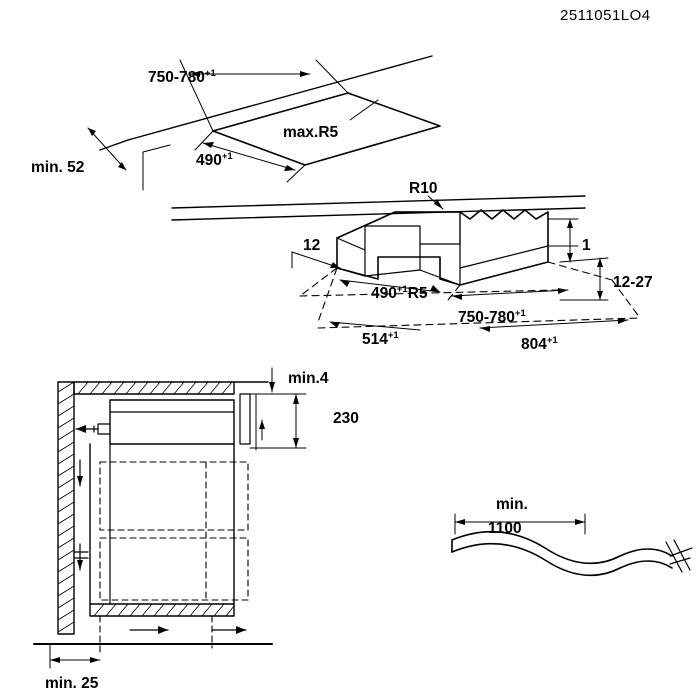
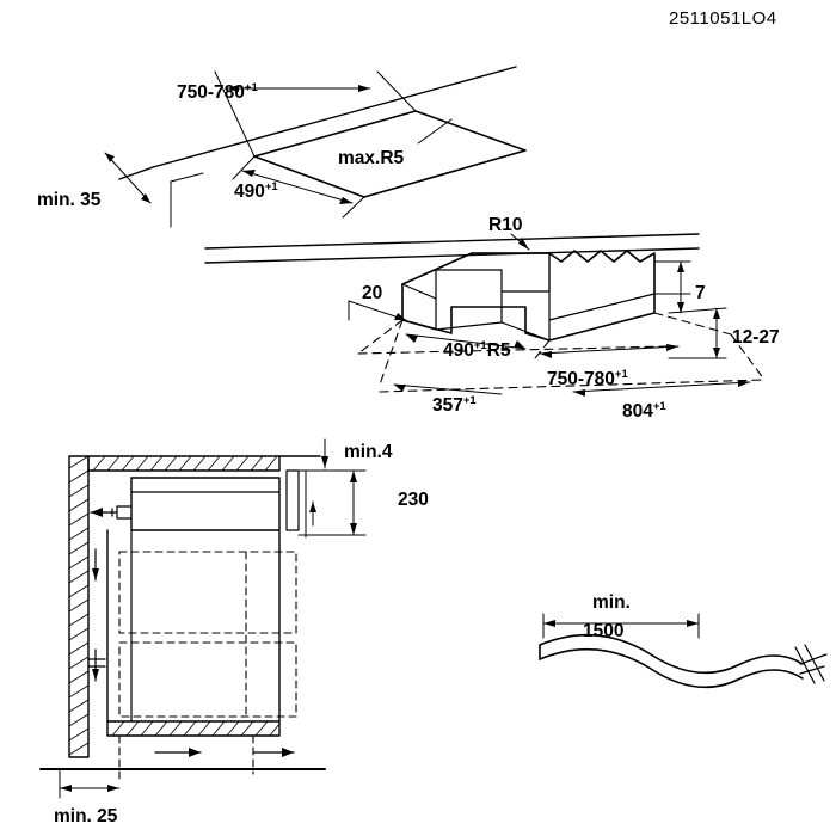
  2511051LO4
  750-780+1
  max.R5
  490+1
- min. 52
+ min. 35
  R10
- 12
+ 20
- 1
+ 7
  12-27
  490+1R5
  750-780+1
- 514+1
+ 357+1
  804+1
  min.4
  230
  min. 25
  min.
- 1100
+ 1500
